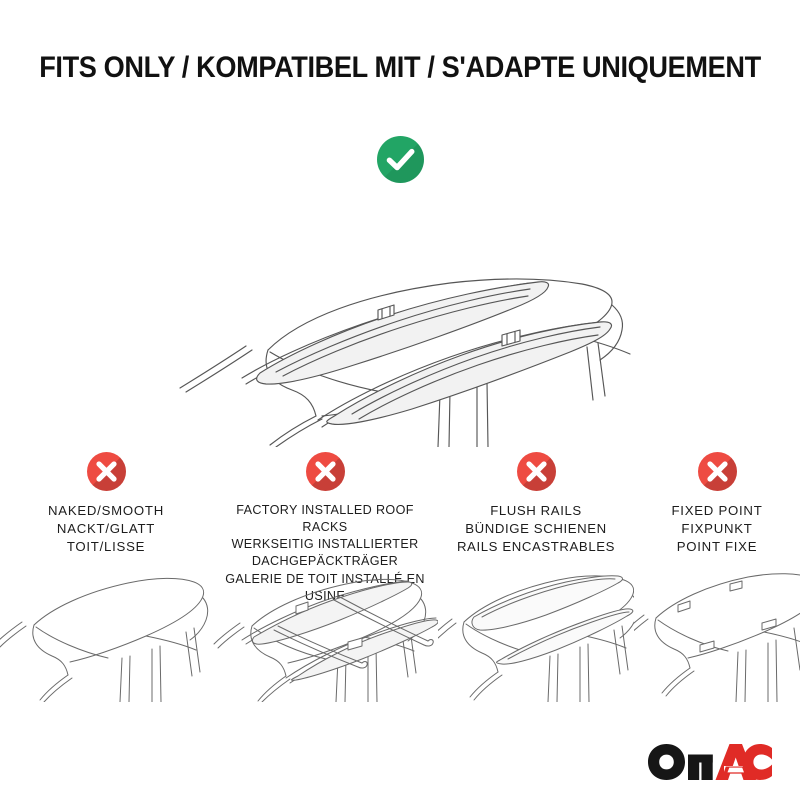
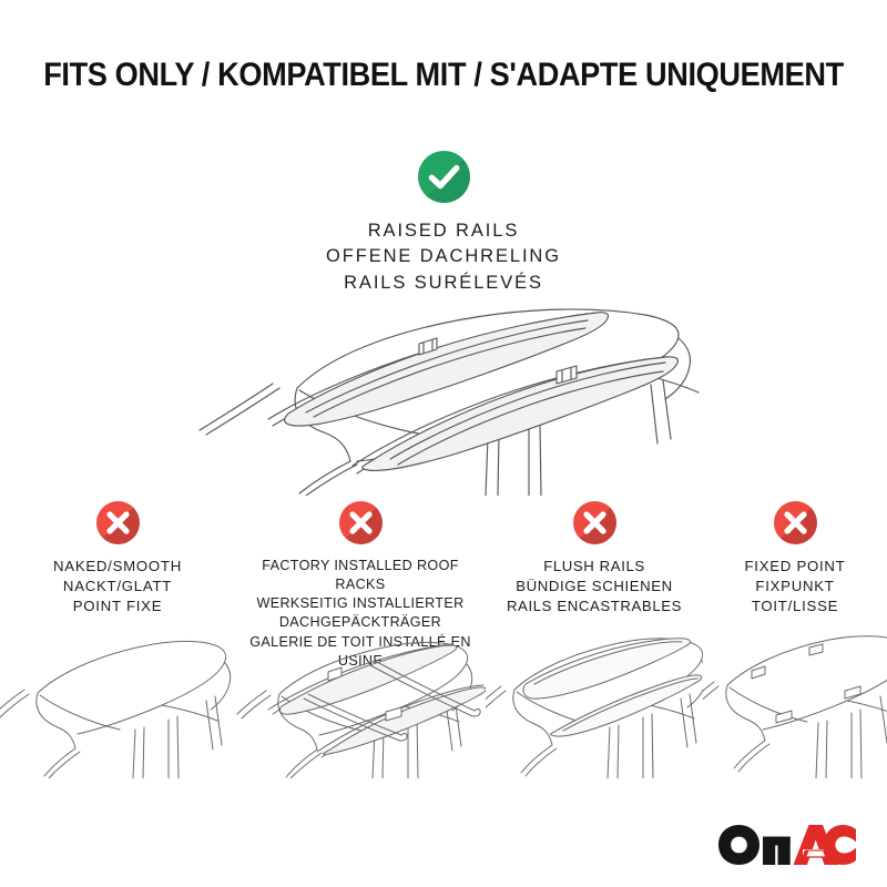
  FITS ONLY / KOMPATIBEL MIT / S'ADAPTE UNIQUEMENT
+ RAISED RAILS
+ OFFENE DACHRELING
+ RAILS SURÉLEVÉS
  NAKED/SMOOTH
  NACKT/GLATT
- TOIT/LISSE
+ POINT FIXE
  FACTORY INSTALLED ROOF RACKS
  WERKSEITIG INSTALLIERTER
  DACHGEPÄCKTRÄGER
  GALERIE DE TOIT INSTALLÉ EN USIN
  FLUSH RAILS
  BÜNDIGE SCHIENEN
  RAILS ENCASTRABLES
  FIXED POINT
  FIXPUNKT
- POINT FIXE
+ TOIT/LISSE
